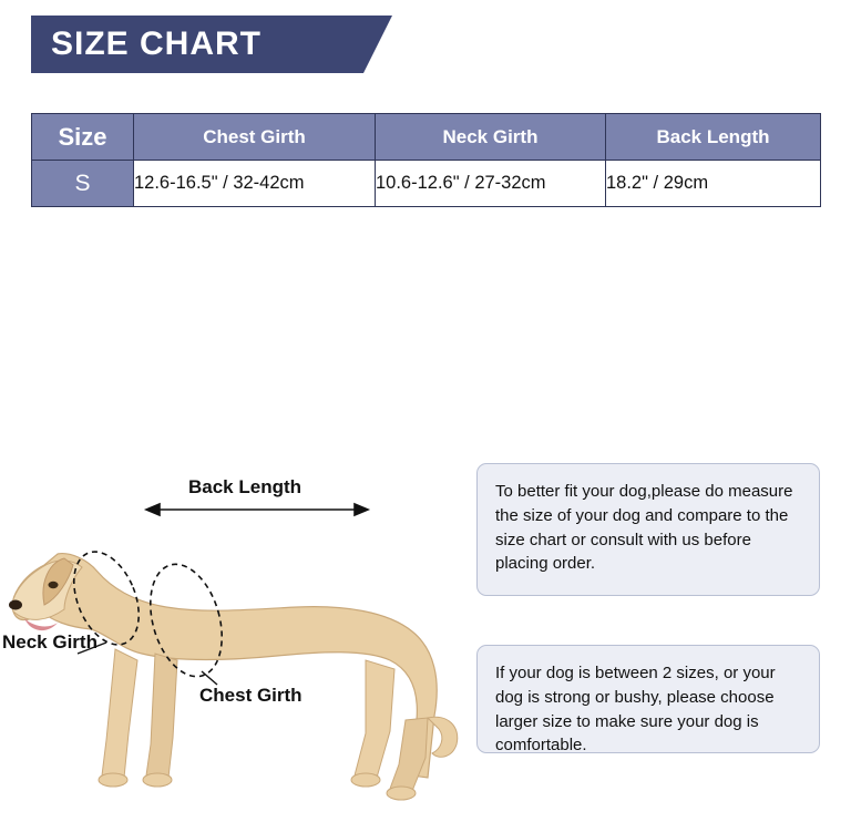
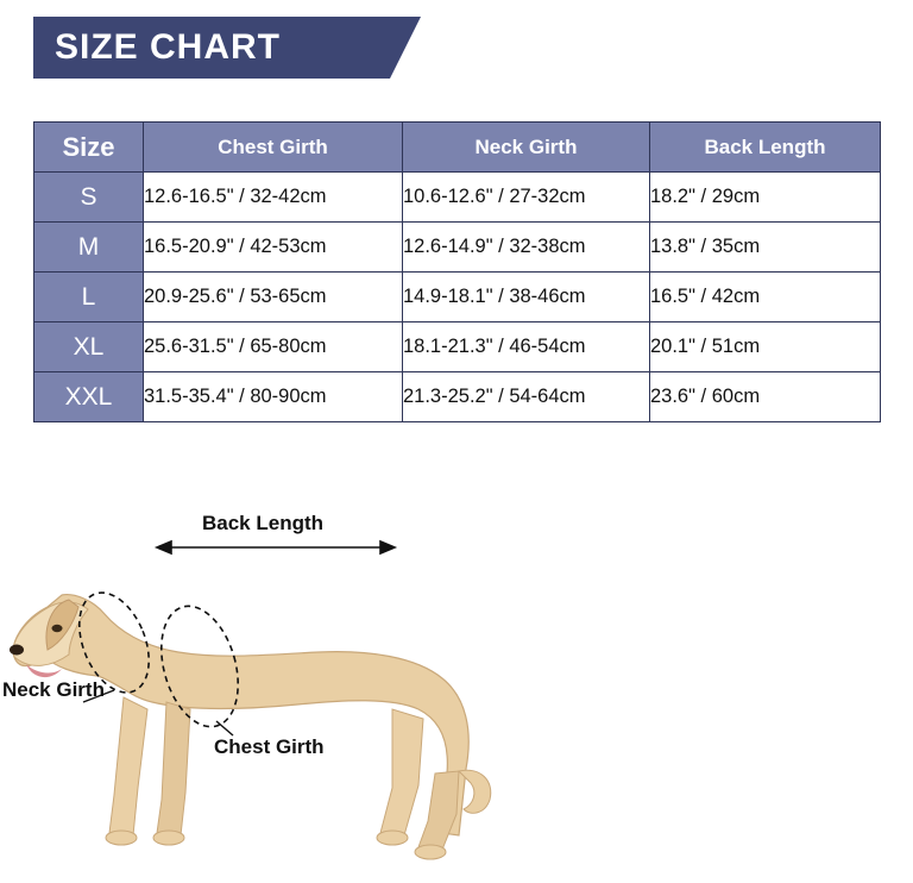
  SIZE CHART
  Size	Chest Girth	Neck Girth	Back Length
  S	12.6-16.5" / 32-42cm	10.6-12.6" / 27-32cm	18.2" / 29cm
+ M	16.5-20.9" / 42-53cm	12.6-14.9" / 32-38cm	13.8" / 35cm
+ L	20.9-25.6" / 53-65cm	14.9-18.1" / 38-46cm	16.5" / 42cm
+ XL	25.6-31.5" / 65-80cm	18.1-21.3" / 46-54cm	20.1" / 51cm
+ XXL	31.5-35.4" / 80-90cm	21.3-25.2" / 54-64cm	23.6" / 60cm
  Back Length
  Neck Girth
  Chest Girth
- To better fit your dog,please do measure the size of your dog and compare to the size chart or consult with us before placing order.
- If your dog is between 2 sizes, or your dog is strong or bushy, please choose larger size to make sure your dog is comfortable.
